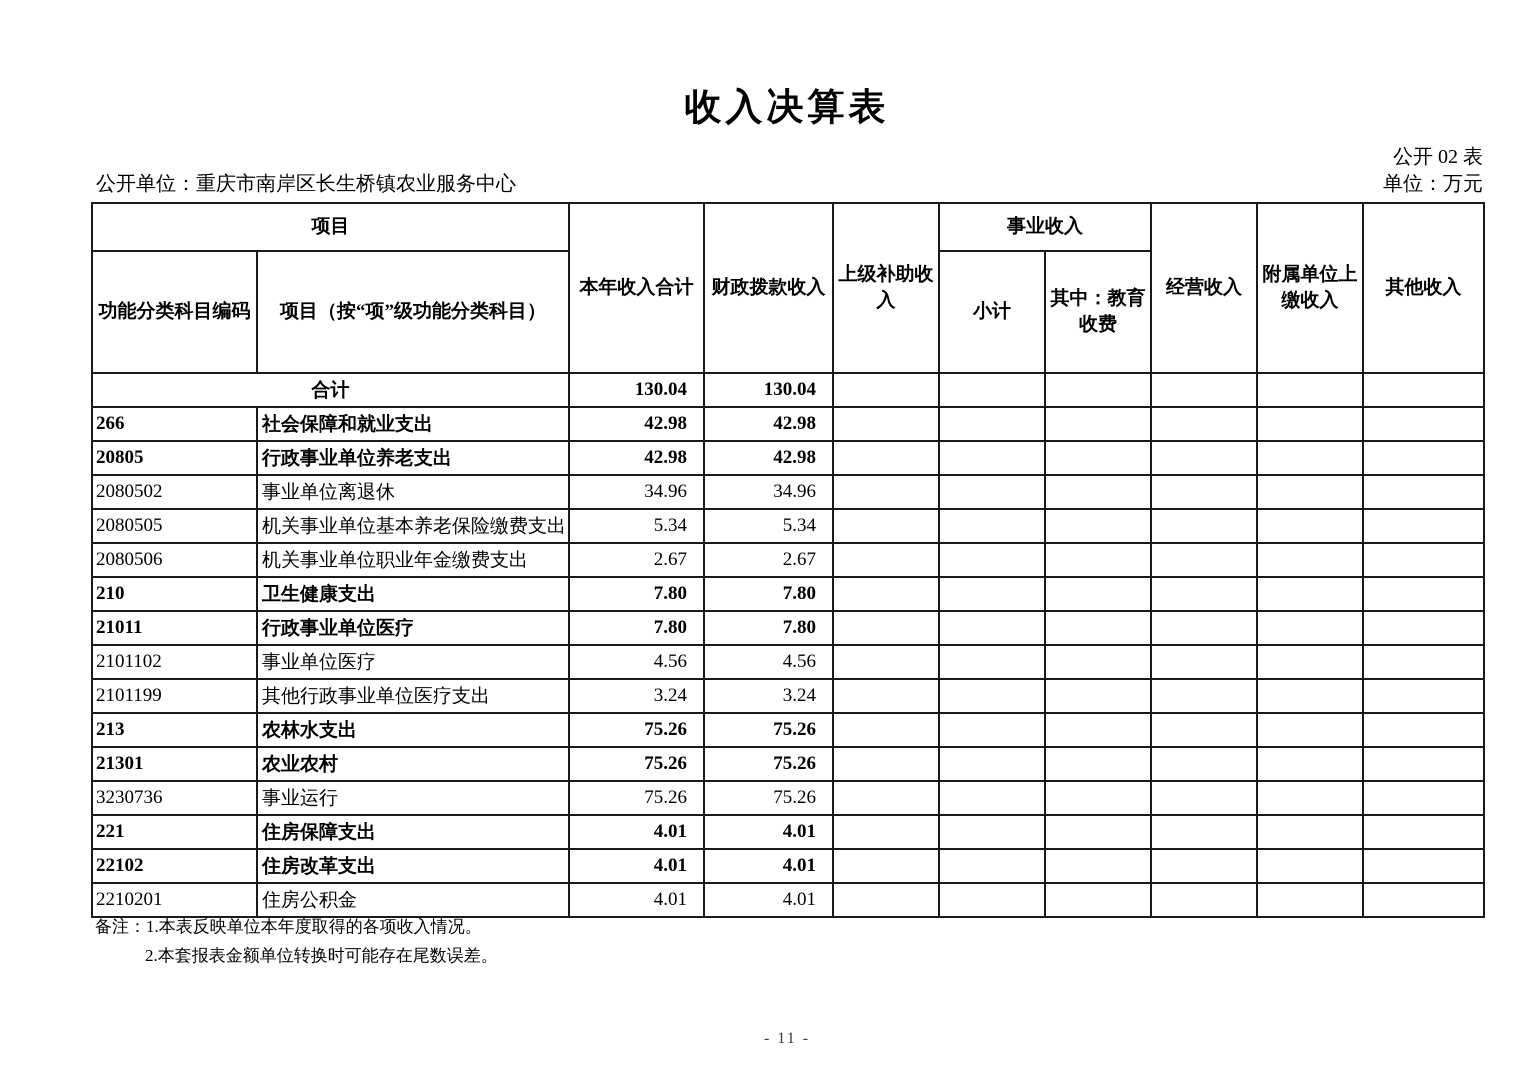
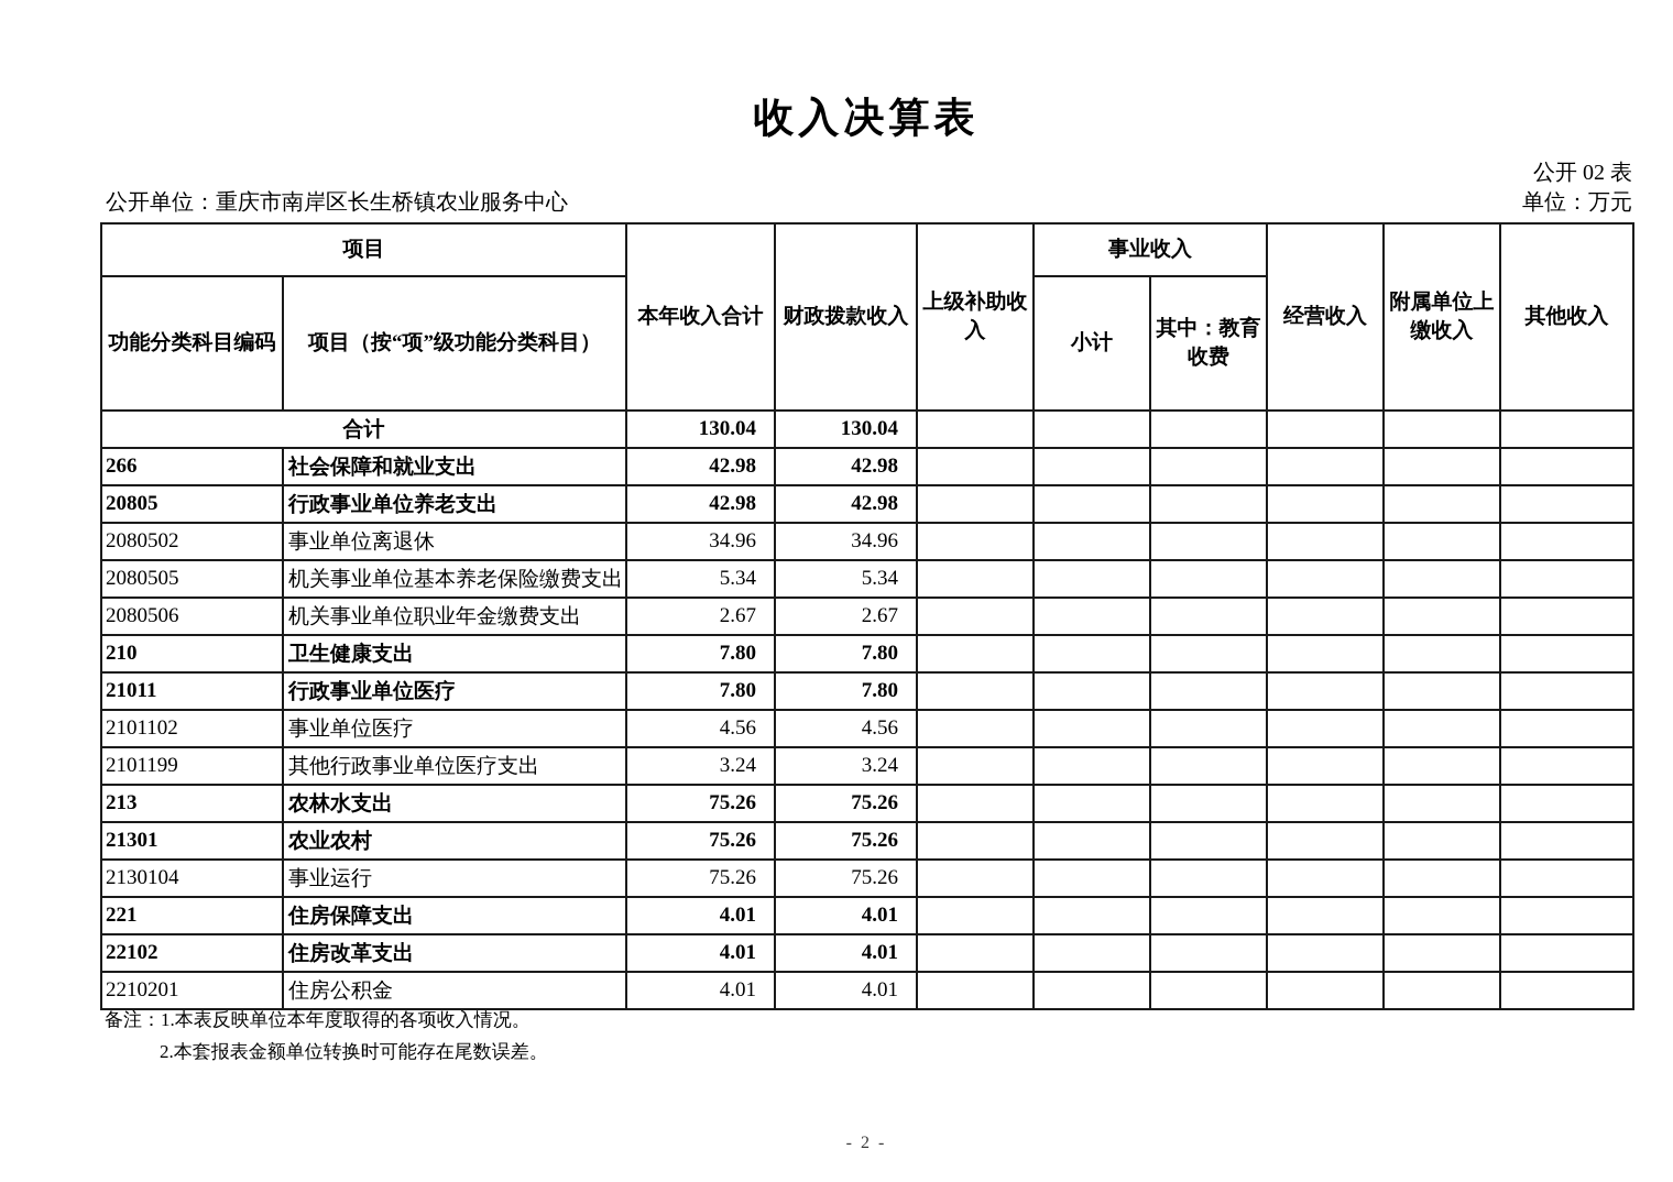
  收入决算表
  公开 02 表
  公开单位：重庆市南岸区长生桥镇农业服务中心
  单位：万元
  项目	本年收入合计	财政拨款收入	上级补助收入	事业收入	经营收入	附属单位上缴收入	其他收入
  功能分类科目编码	项目（按“项”级功能分类科目）	小计	其中：教育收费
  合计	130.04	130.04
  266	社会保障和就业支出	42.98	42.98
  20805	行政事业单位养老支出	42.98	42.98
  2080502	事业单位离退休	34.96	34.96
  2080505	机关事业单位基本养老保险缴费支出	5.34	5.34
  2080506	机关事业单位职业年金缴费支出	2.67	2.67
  210	卫生健康支出	7.80	7.80
  21011	行政事业单位医疗	7.80	7.80
  2101102	事业单位医疗	4.56	4.56
  2101199	其他行政事业单位医疗支出	3.24	3.24
  213	农林水支出	75.26	75.26
  21301	农业农村	75.26	75.26
- 3230736	事业运行	75.26	75.26
+ 2130104	事业运行	75.26	75.26
  221	住房保障支出	4.01	4.01
  22102	住房改革支出	4.01	4.01
  2210201	住房公积金	4.01	4.01
  备注：1.本表反映单位本年度取得的各项收入情况。
  2.本套报表金额单位转换时可能存在尾数误差。
- - 11 -
+ - 2 -
